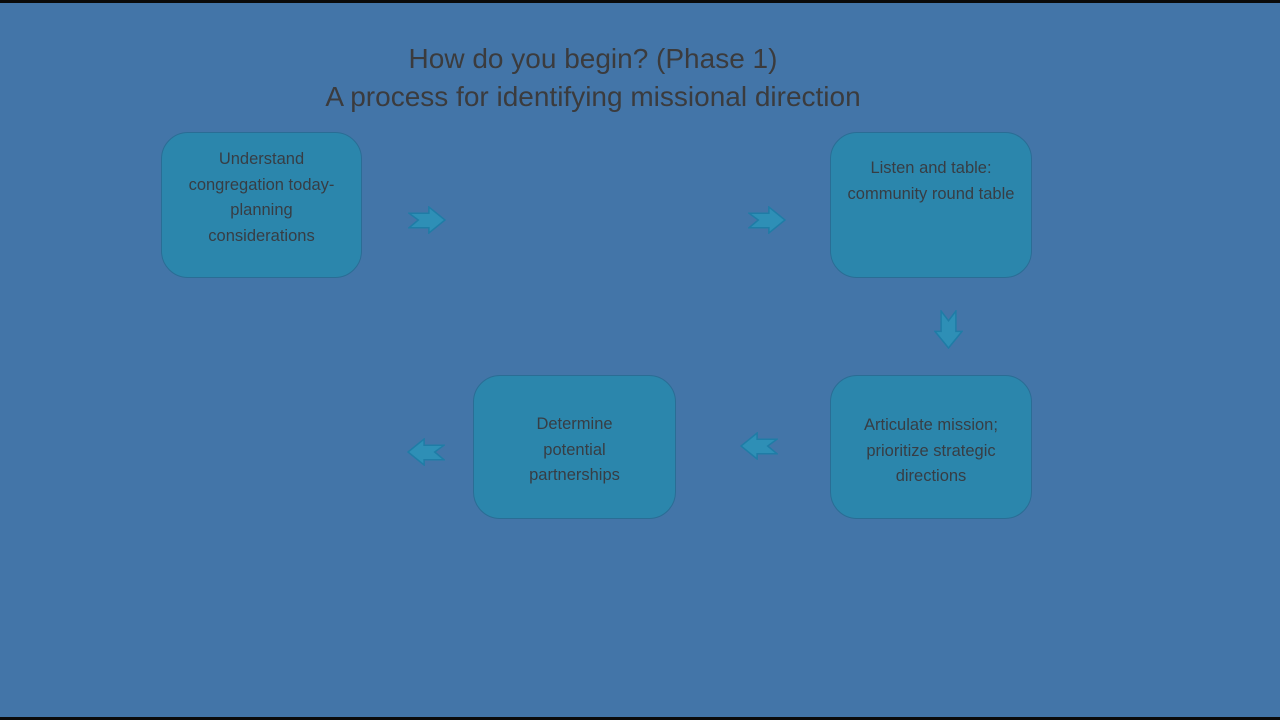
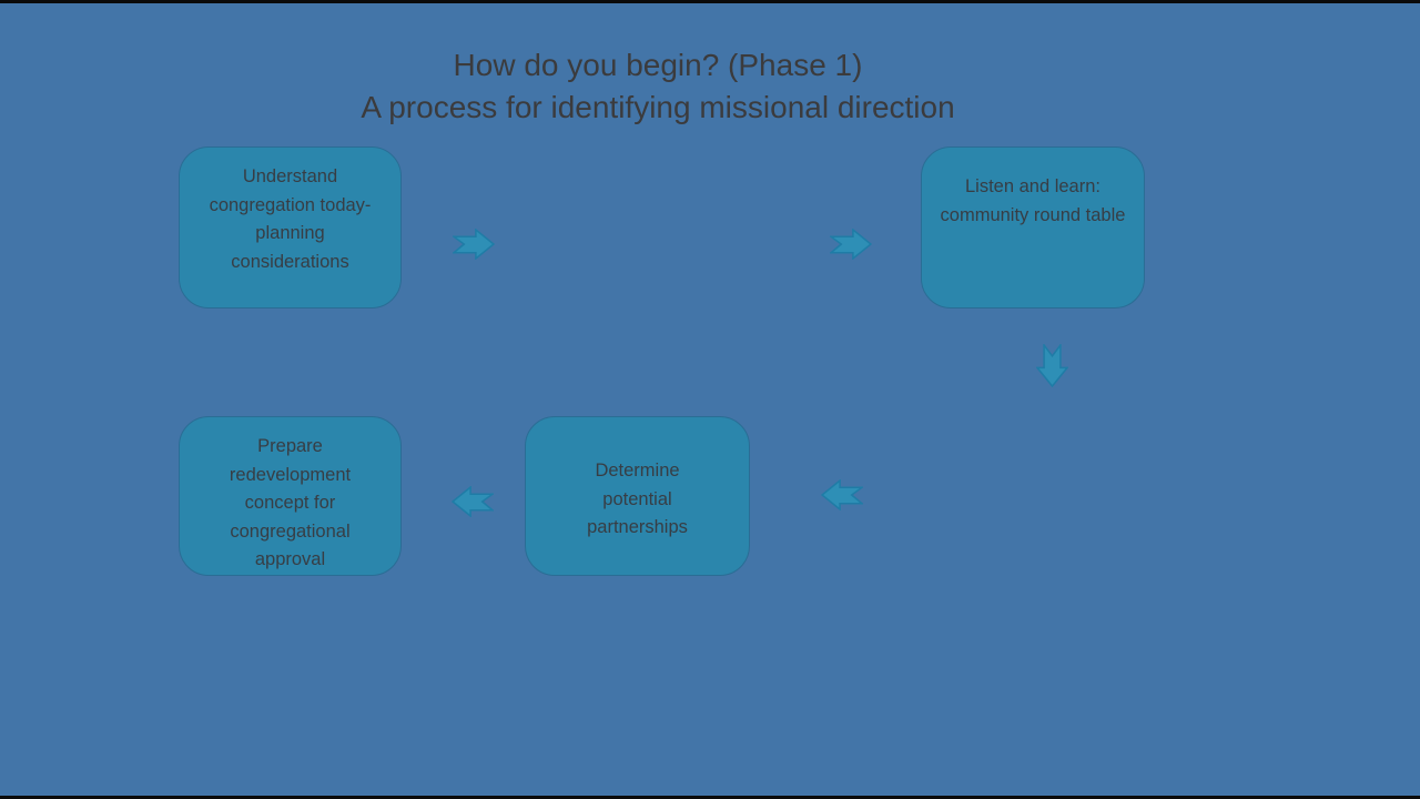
  How do you begin? (Phase 1)
  A process for identifying missional direction
  Understand congregation today-planning considerations
- Listen and table: community round table
+ Listen and learn: community round table
- Articulate mission; prioritize strategic directions
  Determine potential partnerships
+ Prepare redevelopment concept for congregational approval
